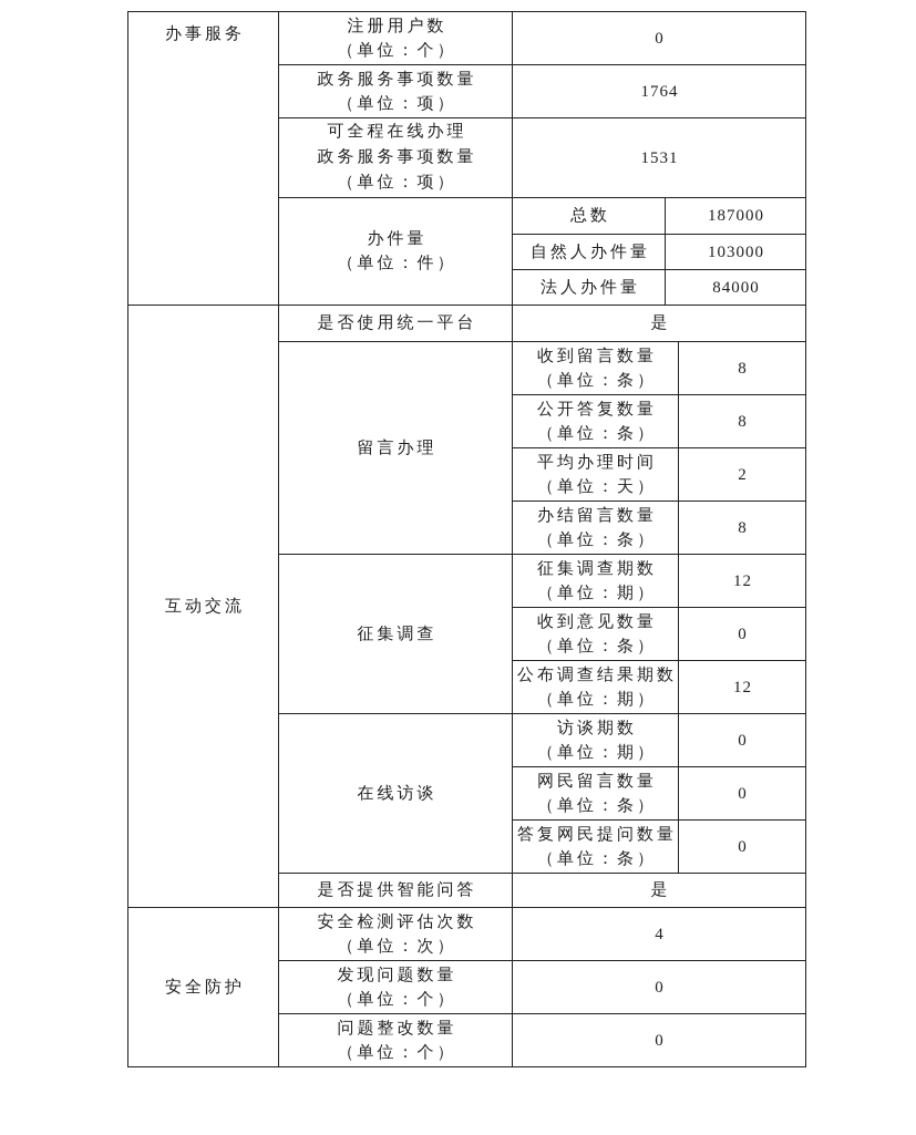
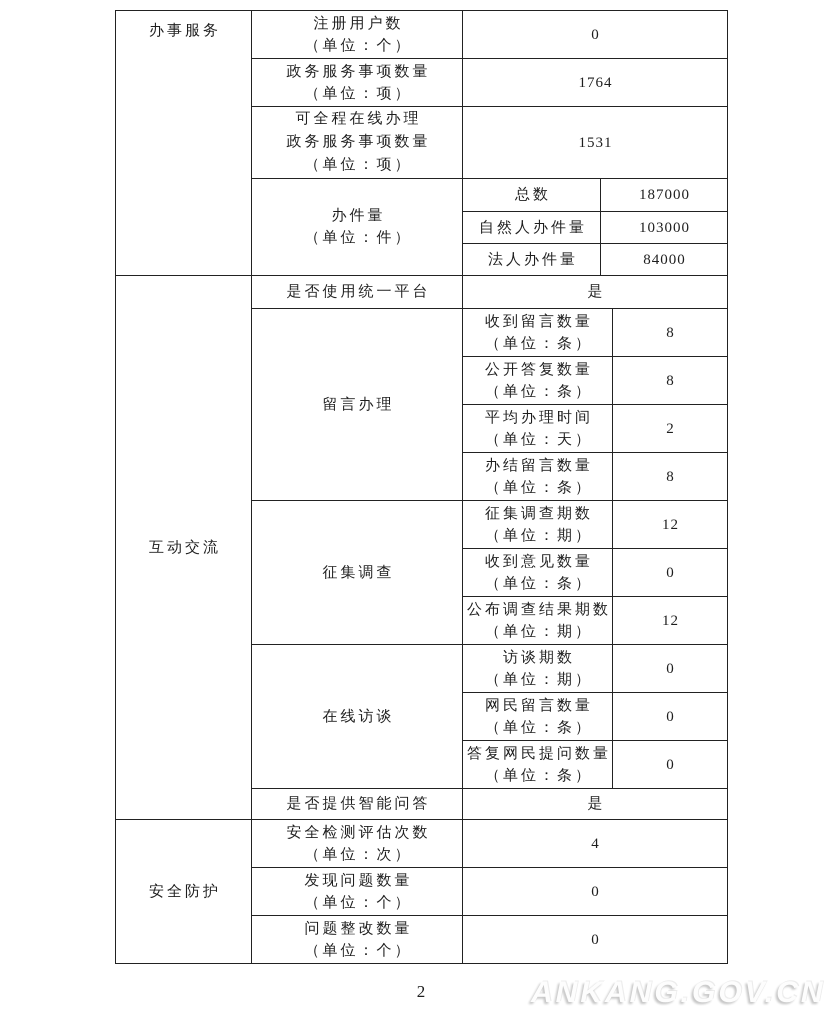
  办事服务	注册用户数 （单位：个）	0
  政务服务事项数量 （单位：项）	1764
  可全程在线办理 政务服务事项数量 （单位：项）	1531
  办件量 （单位：件）	总数	187000
  自然人办件量	103000
  法人办件量	84000
  互动交流	是否使用统一平台	是
  留言办理	收到留言数量 （单位：条）	8
  公开答复数量 （单位：条）	8
  平均办理时间 （单位：天）	2
  办结留言数量 （单位：条）	8
  征集调查	征集调查期数 （单位：期）	12
  收到意见数量 （单位：条）	0
  公布调查结果期数 （单位：期）	12
  在线访谈	访谈期数 （单位：期）	0
  网民留言数量 （单位：条）	0
  答复网民提问数量 （单位：条）	0
  是否提供智能问答	是
  安全防护	安全检测评估次数 （单位：次）	4
  发现问题数量 （单位：个）	0
  问题整改数量 （单位：个）	0
+ 2
+ ANKANG.GOV.CN
